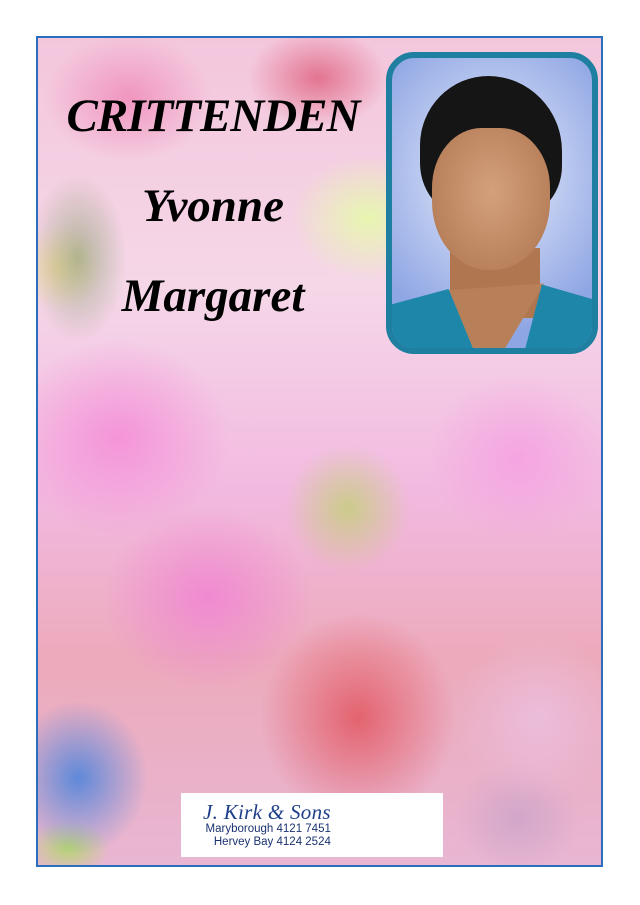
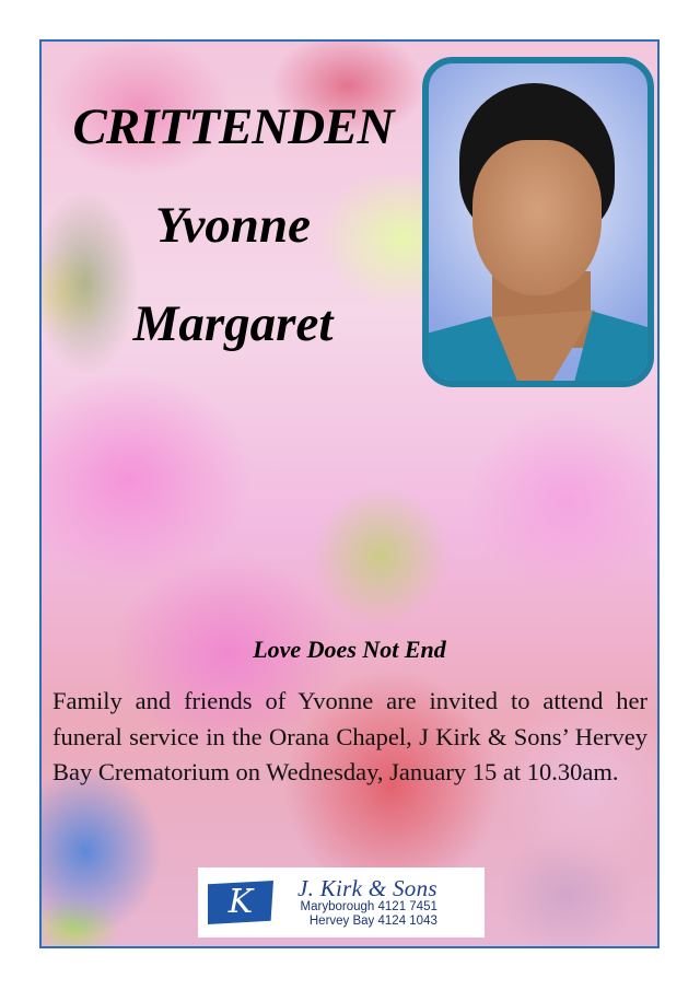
  CRITTENDEN
  Yvonne
  Margaret
+ Love Does Not End
+ Family and friends of Yvonne are invited to attend her funeral service in the Orana Chapel, J Kirk & Sons’ Hervey Bay Crematorium on Wednesday, January 15 at 10.30am.
+ K
  J. Kirk & Sons
  Maryborough 4121 7451
- Hervey Bay 4124 2524
+ Hervey Bay 4124 1043
